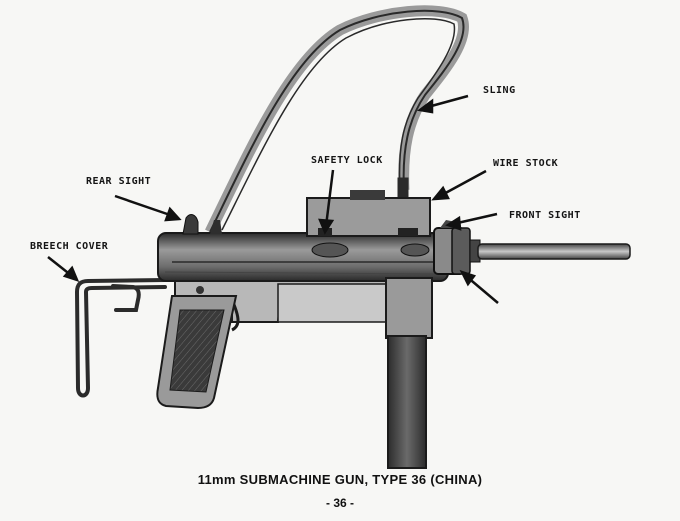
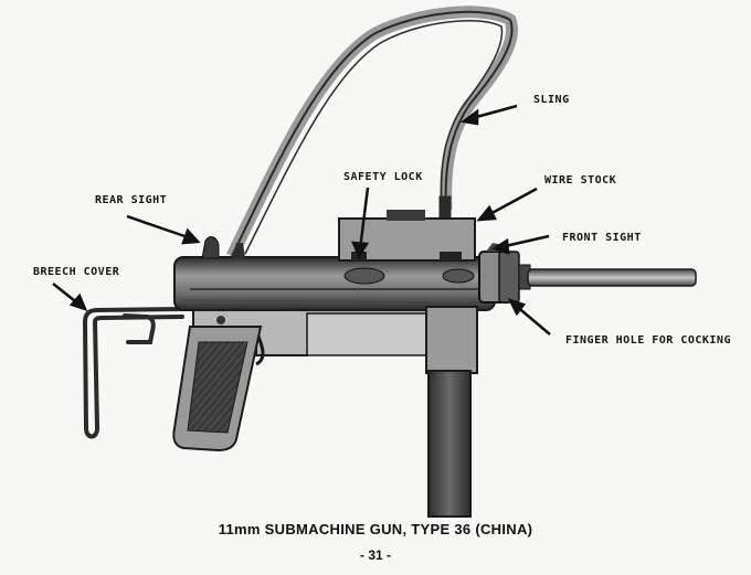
  SLING
  SAFETY LOCK
  WIRE STOCK
  REAR SIGHT
  FRONT SIGHT
  BREECH COVER
+ FINGER HOLE FOR COCKING
  11mm SUBMACHINE GUN, TYPE 36 (CHINA)
- - 36 -
+ - 31 -
